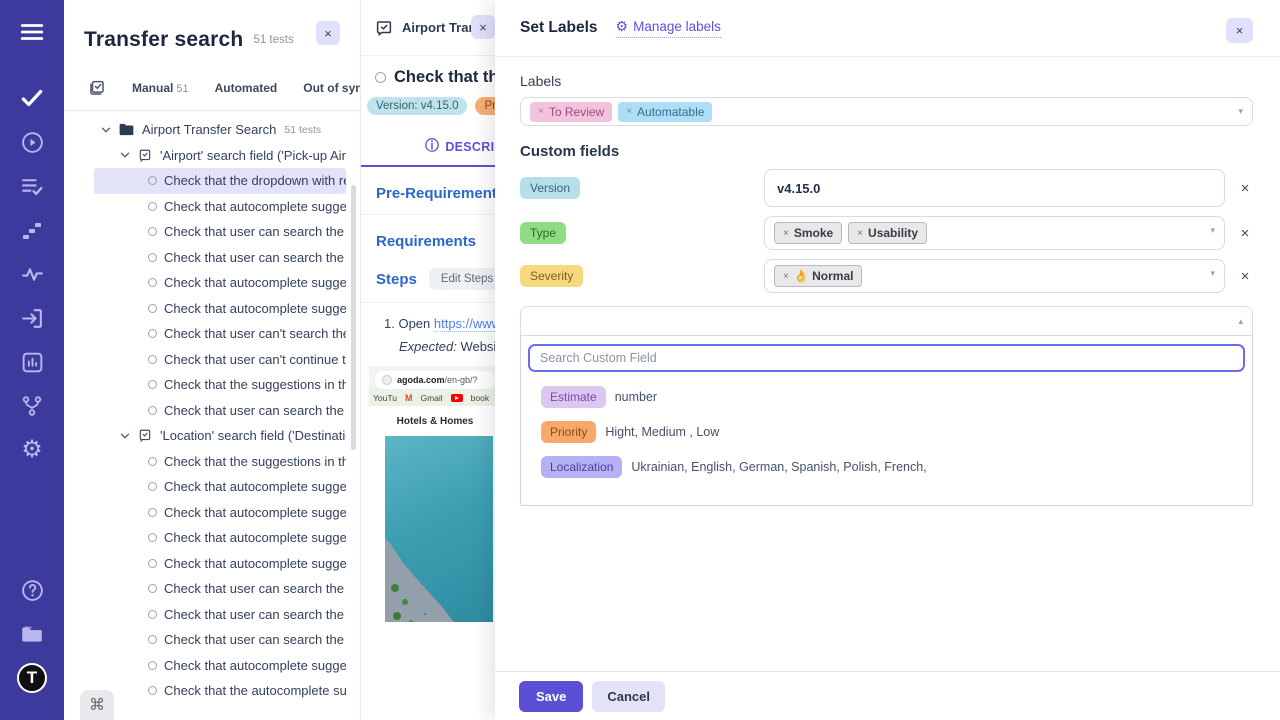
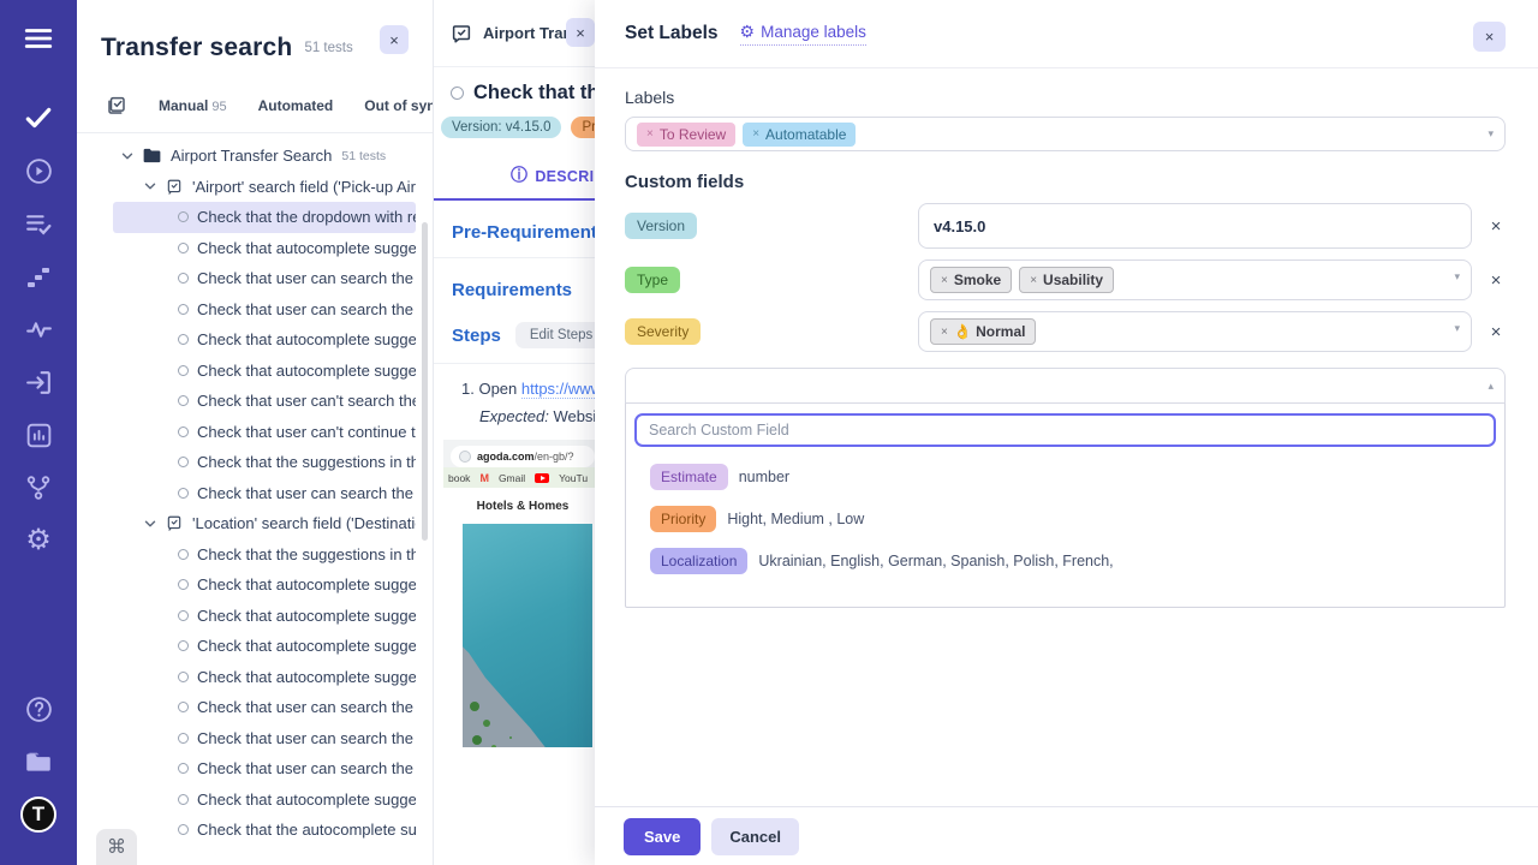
  ⚙
  T
  Transfer search
  51 tests
  ×
- Manual 51
+ Manual 95
  Automated
  Out of syn
  Airport Transfer Search
  51 tests
  'Airport' search field ('Pick-up Air
  Check that the dropdown with r
  Check that autocomplete sugge
  Check that user can search the
  Check that user can search the
  Check that autocomplete sugge
  Check that autocomplete sugge
  Check that user can't search th
  Check that user can't continue t
  Check that the suggestions in th
  Check that user can search the
  'Location' search field ('Destinati
  Check that the suggestions in th
  Check that autocomplete sugge
  Check that autocomplete sugge
  Check that autocomplete sugge
  Check that autocomplete sugge
  Check that user can search the
  Check that user can search the
  Check that user can search the
  Check that autocomplete sugge
  Check that the autocomplete su
  ⌘
  ×
  Check that th
  Version: v4.15.0
  ⓘ
  Pre-Requiremen
  Requirements
  Steps
  Edit Steps
  1. Open https://ww
  Expected: Webs
  agoda.com/en-gb/?
- YouTu
+ book
  M
  Gmail
- book
+ YouTu
  Hotels & Homes
  Set Labels
  ⚙
  Manage labels
  ×
  Labels
  ×
  To Review
  ×
  Automatable
  ▾
  Custom fields
  Version
  v4.15.0
  ×
  Type
  ×
  Smoke
  ×
  Usability
  ▾
  ×
  Severity
  ×
  👌 Normal
  ▾
  ×
  ▴
  Search Custom Field
  Estimate
  number
  Priority
  Hight, Medium , Low
  Localization
  Ukrainian, English, German, Spanish, Polish, French,
  Save
  Cancel
